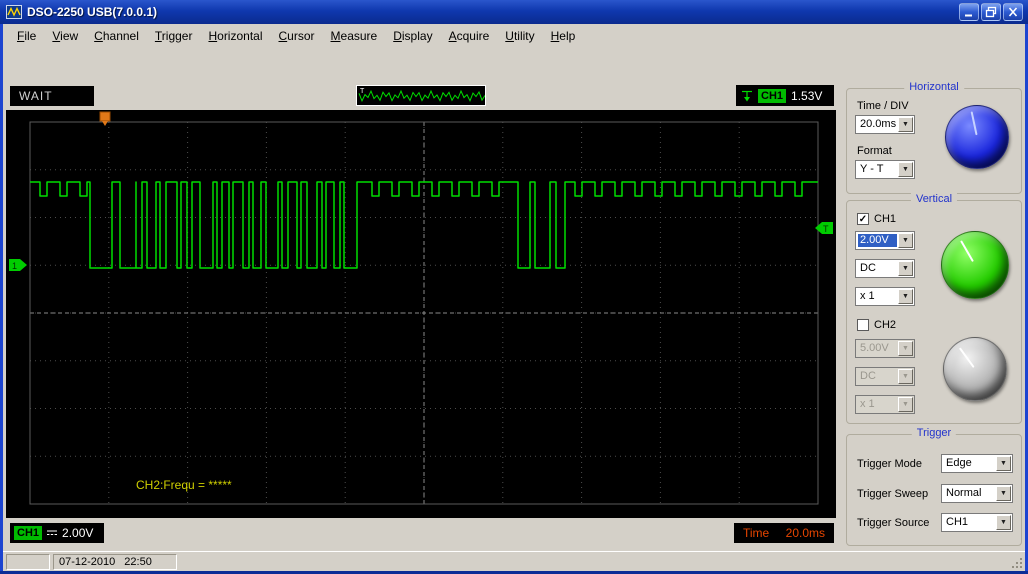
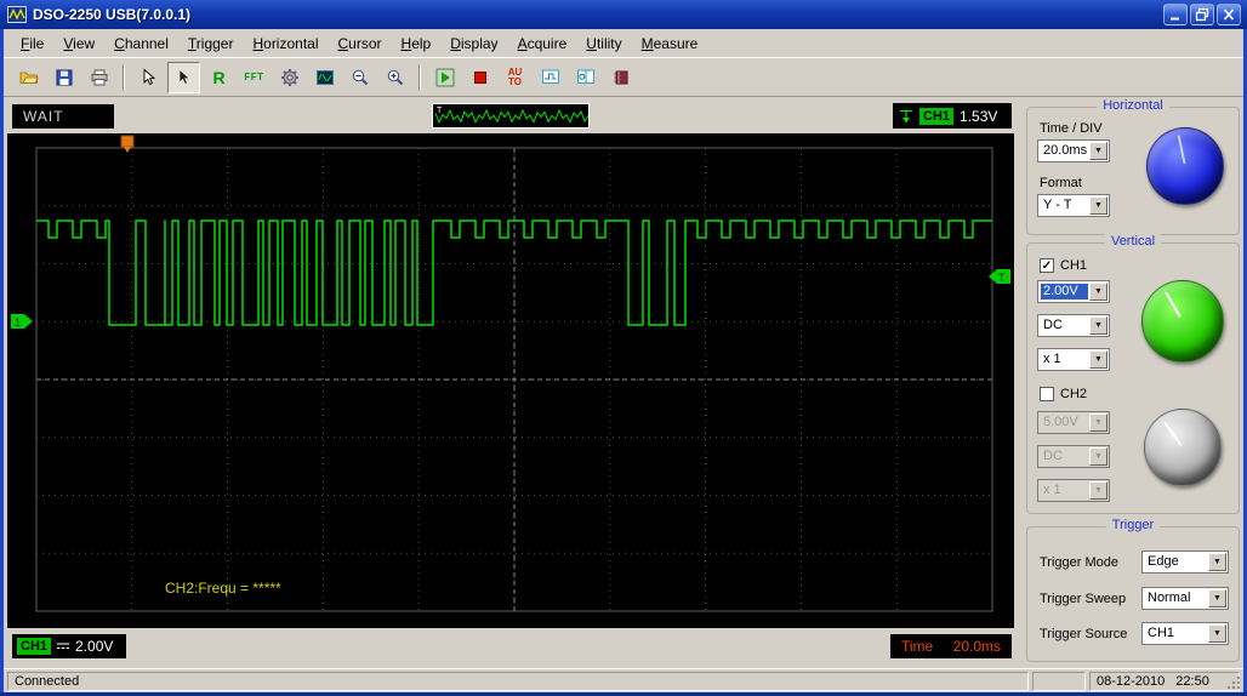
  DSO-2250 USB(7.0.0.1)
  File
  View
  Channel
  Trigger
  Horizontal
  Cursor
- Measure
+ Help
  Display
  Acquire
  Utility
- Help
+ Measure
+ R
+ FFT
+ AU
+ TO
  WAIT
  CH1
  1.53V
  1
  T
  CH2:Frequ = *****
  CH1
  2.00V
  Time
  20.0ms
  Horizontal
  Time / DIV
  20.0ms
  Format
  Y - T
  Vertical
  ✓
  CH1
  2.00V
  DC
  x 1
  CH2
  5.00V
  DC
  x 1
  Trigger
  Trigger Mode
  Edge
  Trigger Sweep
  Normal
  Trigger Source
  CH1
+ Connected
- 07-12-2010
+ 08-12-2010
  22:50
